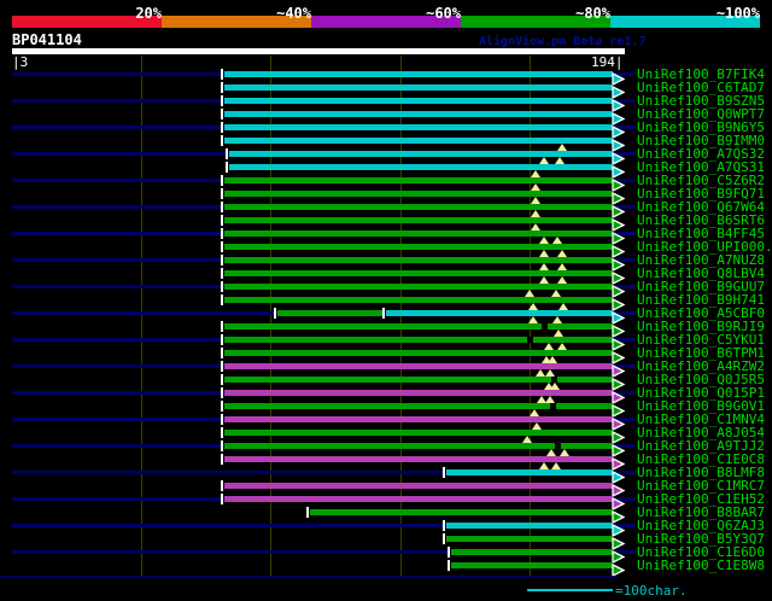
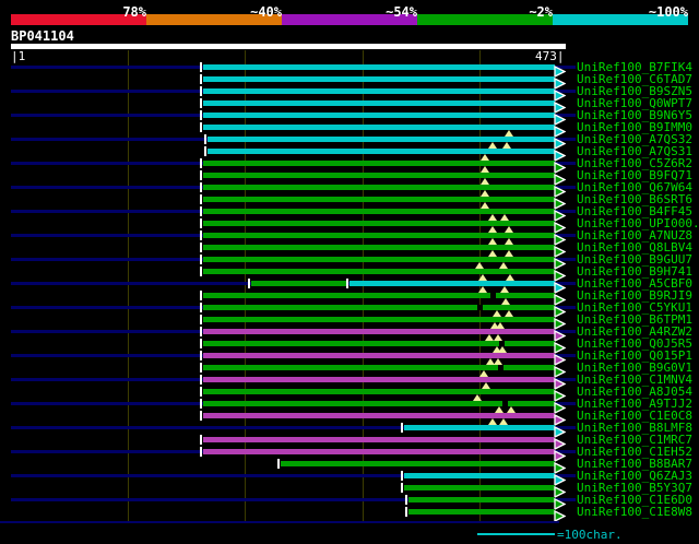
- 20%
+ 78%
  ~40%
- ~60%
+ ~54%
- ~80%
+ ~2%
  ~100%
  BP041104
- AlignView.pm Beta re1.7
- |3
+ |1
- 194|
+ 473|
  UniRef100_B7FIK4
  UniRef100_C6TAD7
  UniRef100_B9SZN5
  UniRef100_Q0WPT7
  UniRef100_B9N6Y5
  UniRef100_B9IMM0
  UniRef100_A7QS32
  UniRef100_A7QS31
  UniRef100_C5Z6R2
  UniRef100_B9FQ71
  UniRef100_Q67W64
  UniRef100_B6SRT6
  UniRef100_B4FF45
  UniRef100_UPI000.
  UniRef100_A7NUZ8
  UniRef100_Q8LBV4
  UniRef100_B9GUU7
  UniRef100_B9H741
  UniRef100_A5CBF0
  UniRef100_B9RJI9
  UniRef100_C5YKU1
  UniRef100_B6TPM1
  UniRef100_A4RZW2
  UniRef100_Q0J5R5
  UniRef100_Q015P1
  UniRef100_B9G0V1
  UniRef100_C1MNV4
  UniRef100_A8J054
  UniRef100_A9TJJ2
  UniRef100_C1E0C8
  UniRef100_B8LMF8
  UniRef100_C1MRC7
  UniRef100_C1EH52
  UniRef100_B8BAR7
  UniRef100_Q6ZAJ3
  UniRef100_B5Y3Q7
  UniRef100_C1E6D0
  UniRef100_C1E8W8
  =100char.
